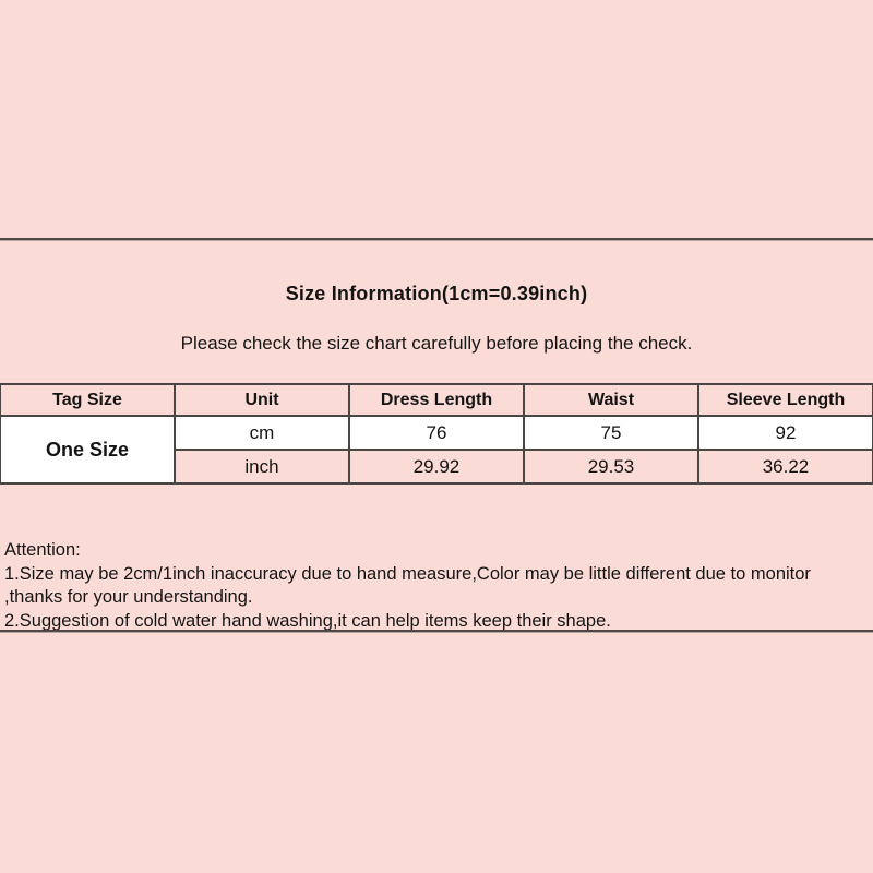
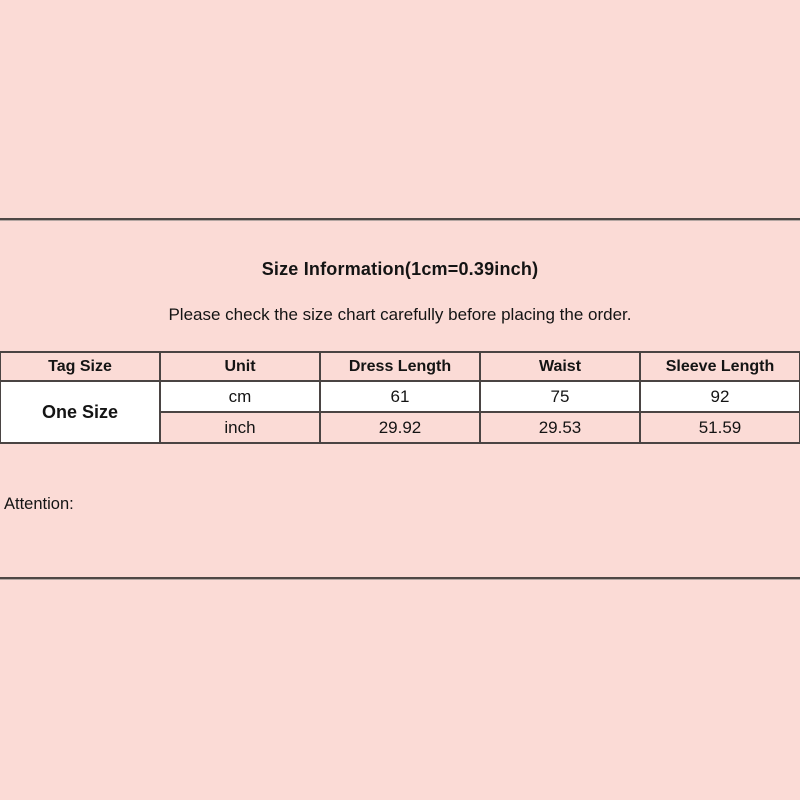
  Size Information(1cm=0.39inch)
- Please check the size chart carefully before placing the check.
+ Please check the size chart carefully before placing the order.
  Tag Size	Unit	Dress Length	Waist	Sleeve Length
- One Size	cm	76	75	92
+ One Size	cm	61	75	92
- inch	29.92	29.53	36.22
+ inch	29.92	29.53	51.59
  Attention:
- 1.Size may be 2cm/1inch inaccuracy due to hand measure,Color may be little different due to monitor
- ,thanks for your understanding.
- 2.Suggestion of cold water hand washing,it can help items keep their shape.
